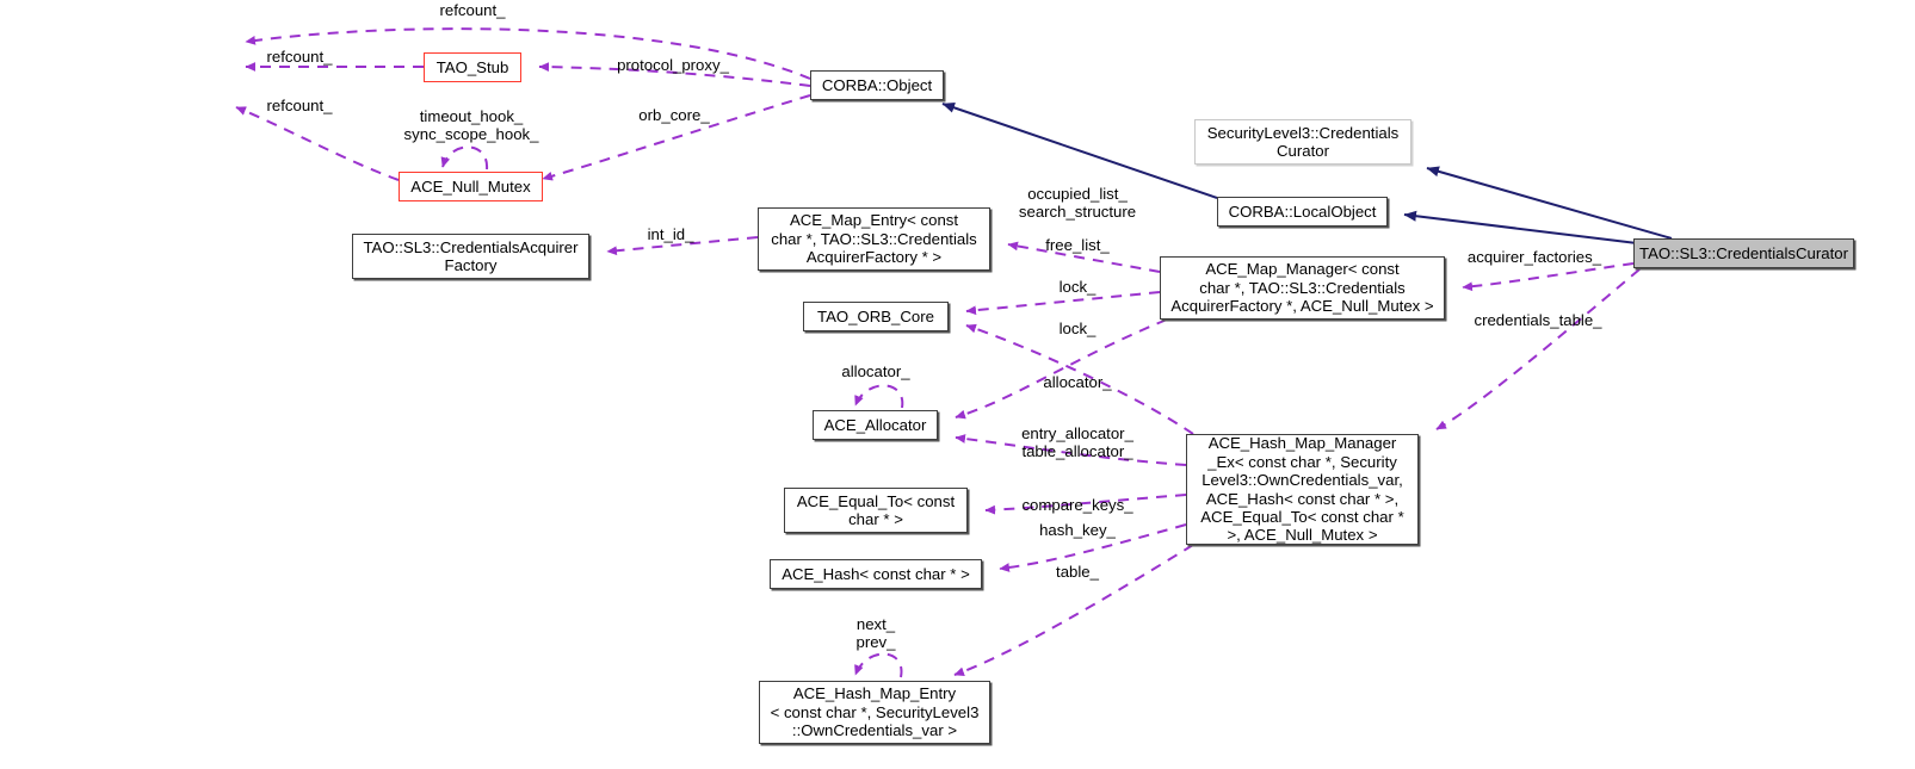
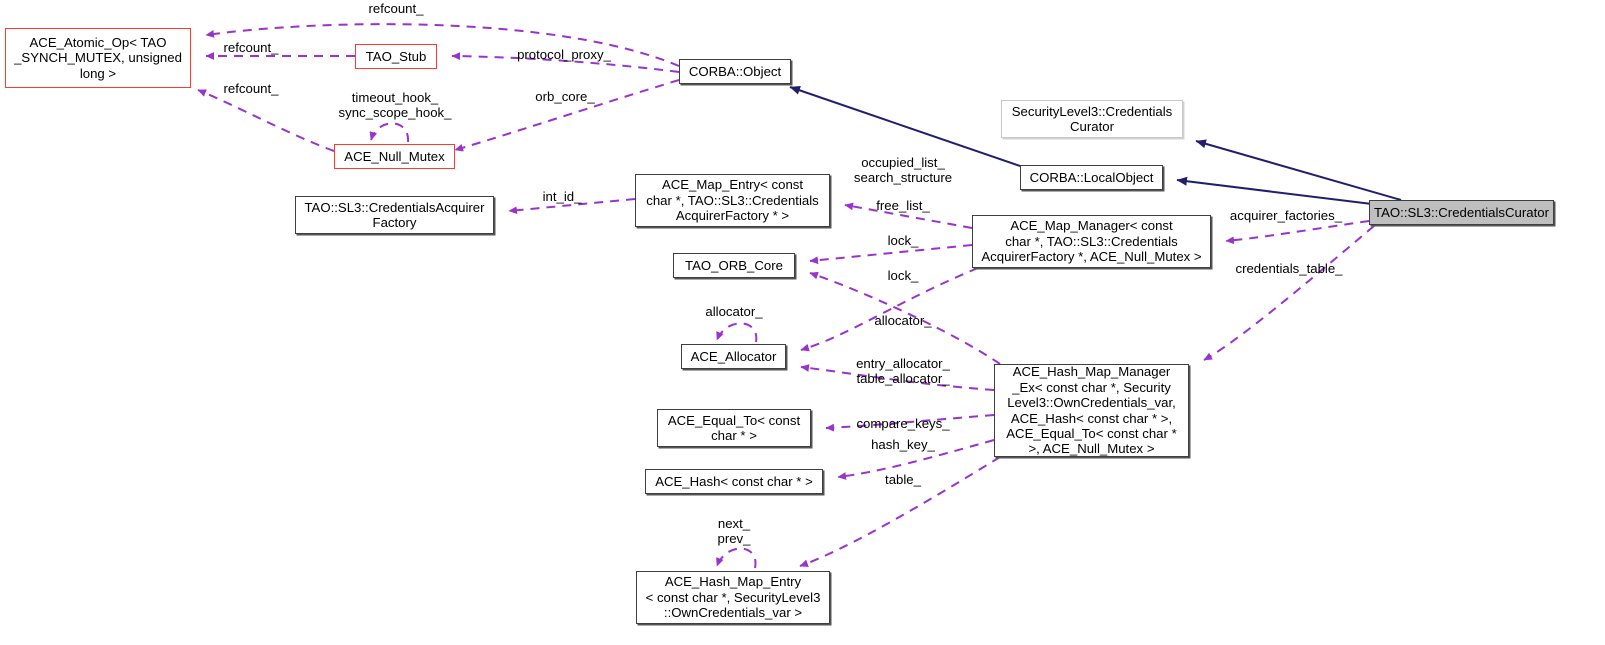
+ ACE_Atomic_Op< TAO
+ _SYNCH_MUTEX, unsigned
+ long >
  TAO_Stub
  CORBA::Object
  ACE_Null_Mutex
  TAO::SL3::CredentialsAcquirer
  Factory
  ACE_Map_Entry< const
  char *, TAO::SL3::Credentials
  AcquirerFactory * >
  SecurityLevel3::Credentials
  Curator
  CORBA::LocalObject
  TAO::SL3::CredentialsCurator
  ACE_Map_Manager< const
  char *, TAO::SL3::Credentials
  AcquirerFactory *, ACE_Null_Mutex >
  TAO_ORB_Core
  ACE_Allocator
  ACE_Hash_Map_Manager
  _Ex< const char *, Security
  Level3::OwnCredentials_var,
  ACE_Hash< const char * >,
  ACE_Equal_To< const char *
  >, ACE_Null_Mutex >
  ACE_Equal_To< const
  char * >
  ACE_Hash< const char * >
  ACE_Hash_Map_Entry
  < const char *, SecurityLevel3
  ::OwnCredentials_var >
  refcount_
  refcount_
  refcount_
  protocol_proxy_
  orb_core_
  timeout_hook_
  sync_scope_hook_
  int_id_
  occupied_list_
  search_structure
  free_list_
  lock_
  lock_
  acquirer_factories_
  credentials_table_
  allocator_
  allocator_
  entry_allocator_
  table_allocator_
  compare_keys_
  hash_key_
  table_
  next_
  prev_
